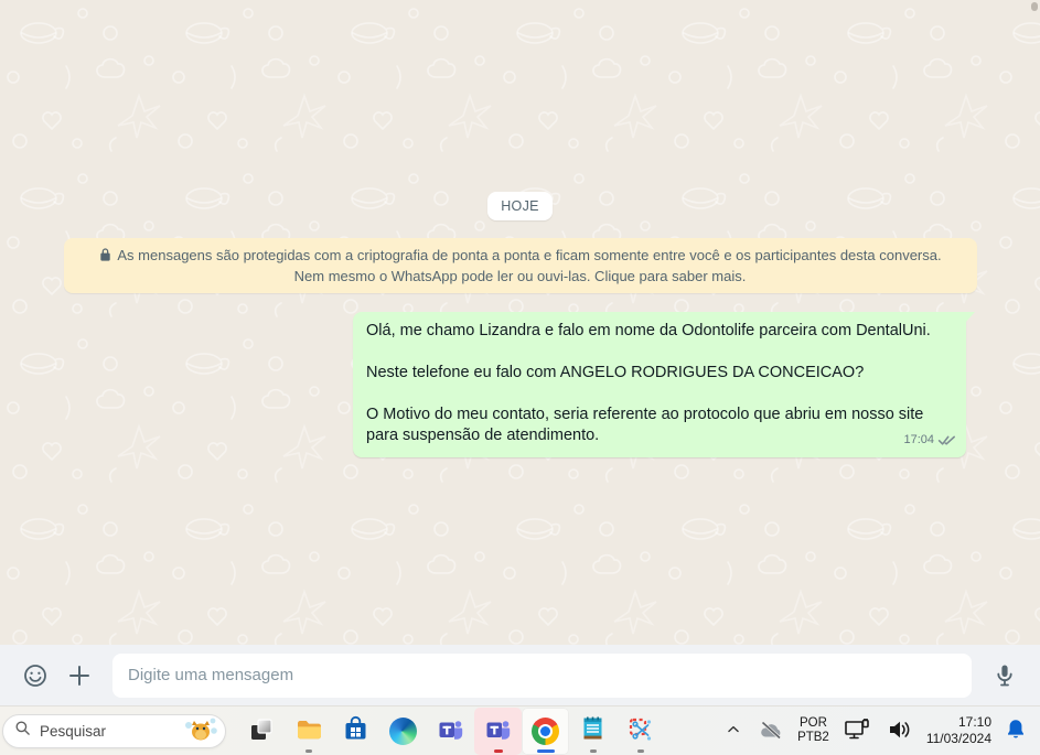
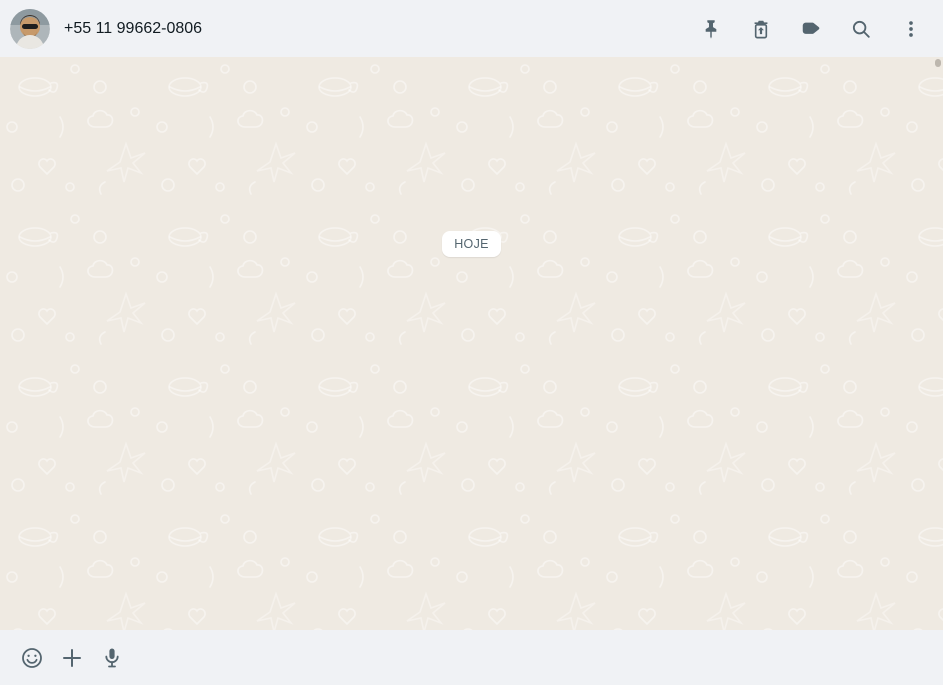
+ +55 11 99662-0806
  HOJE
- As mensagens são protegidas com a criptografia de ponta a ponta e ficam somente entre você e os participantes desta conversa. Nem mesmo o WhatsApp pode ler ou ouvi-las. Clique para saber mais.
- Olá, me chamo Lizandra e falo em nome da Odontolife parceira com DentalUni.
- Neste telefone eu falo com ANGELO RODRIGUES DA CONCEICAO?
- O Motivo do meu contato, seria referente ao protocolo que abriu em nosso site para suspensão de atendimento.
- 17:04
- Digite uma mensagem
- Pesquisar
- POR
- PTB2
- 17:10
- 11/03/2024
